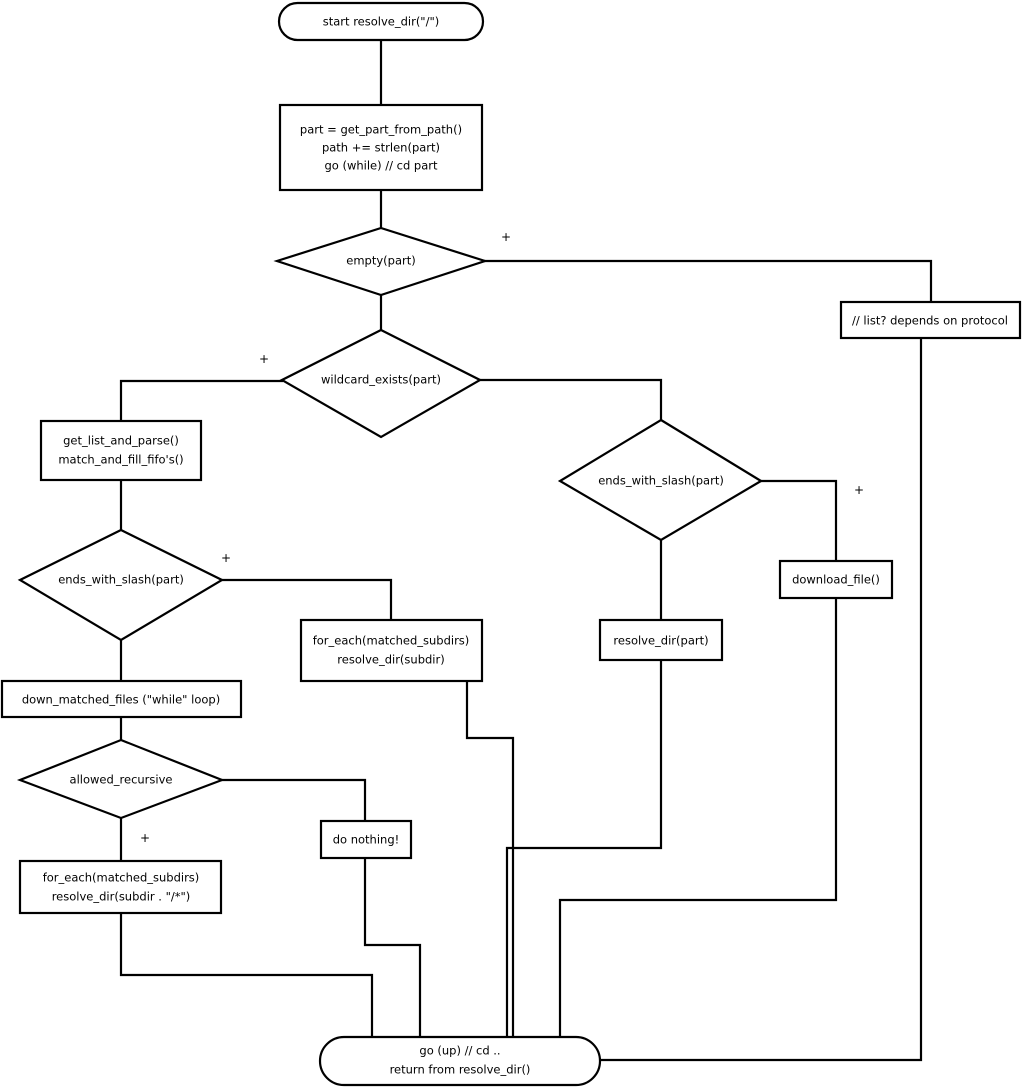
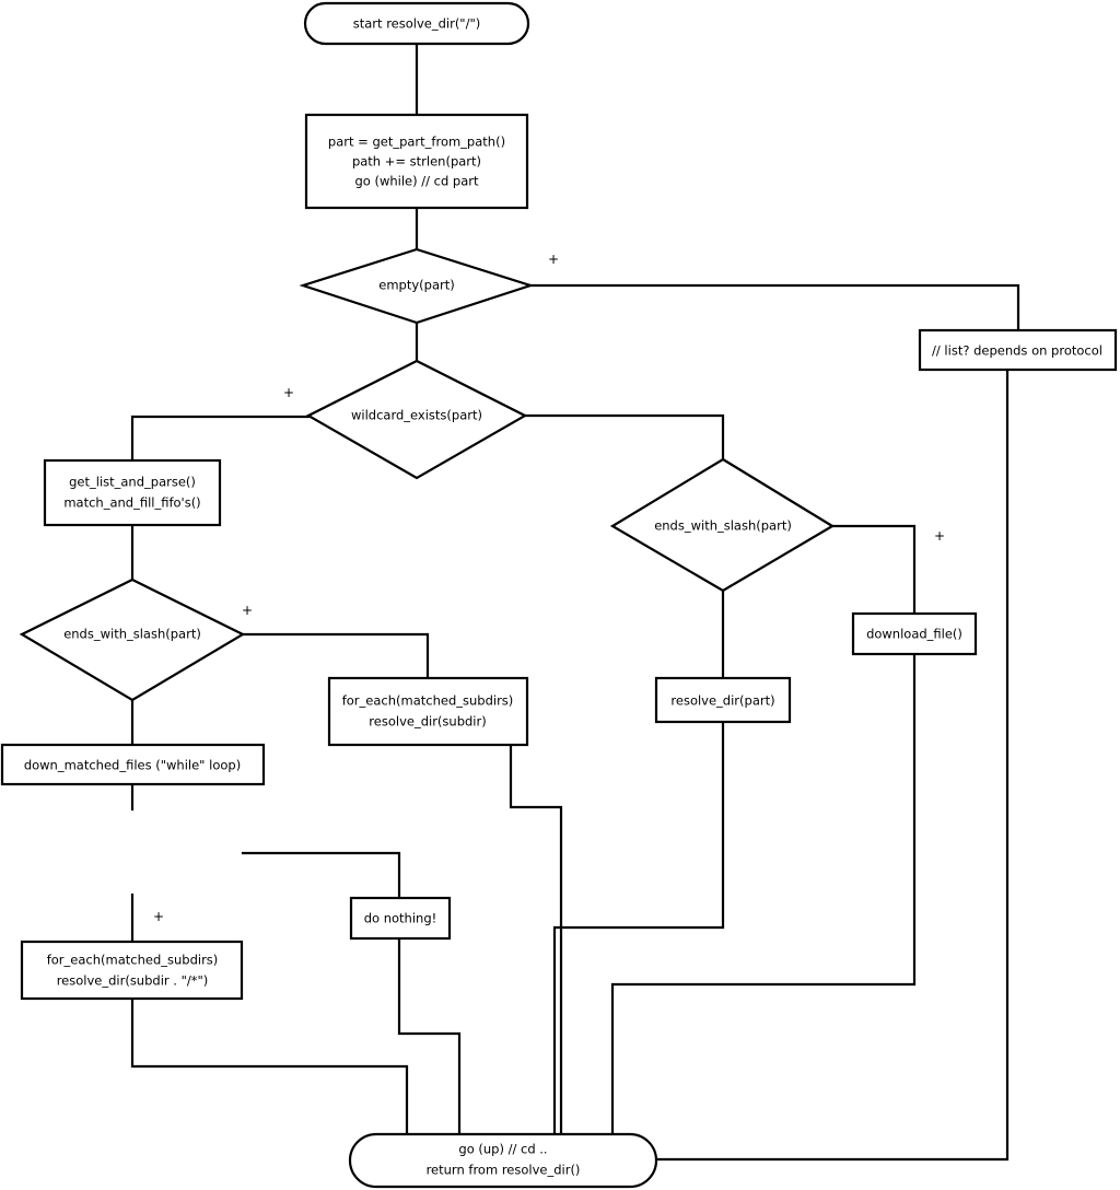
  +
  +
  +
  +
  +
  start resolve_dir("/")
  part = get_part_from_path()
  path += strlen(part)
  go (while) // cd part
  empty(part)
  // list? depends on protocol
  wildcard_exists(part)
  get_list_and_parse()
  match_and_fill_fifo's()
  ends_with_slash(part)
  ends_with_slash(part)
  for_each(matched_subdirs)
  resolve_dir(subdir)
  download_file()
  resolve_dir(part)
  down_matched_files ("while" loop)
- allowed_recursive
  do nothing!
  for_each(matched_subdirs)
  resolve_dir(subdir . "/*")
  go (up) // cd ..
  return from resolve_dir()
